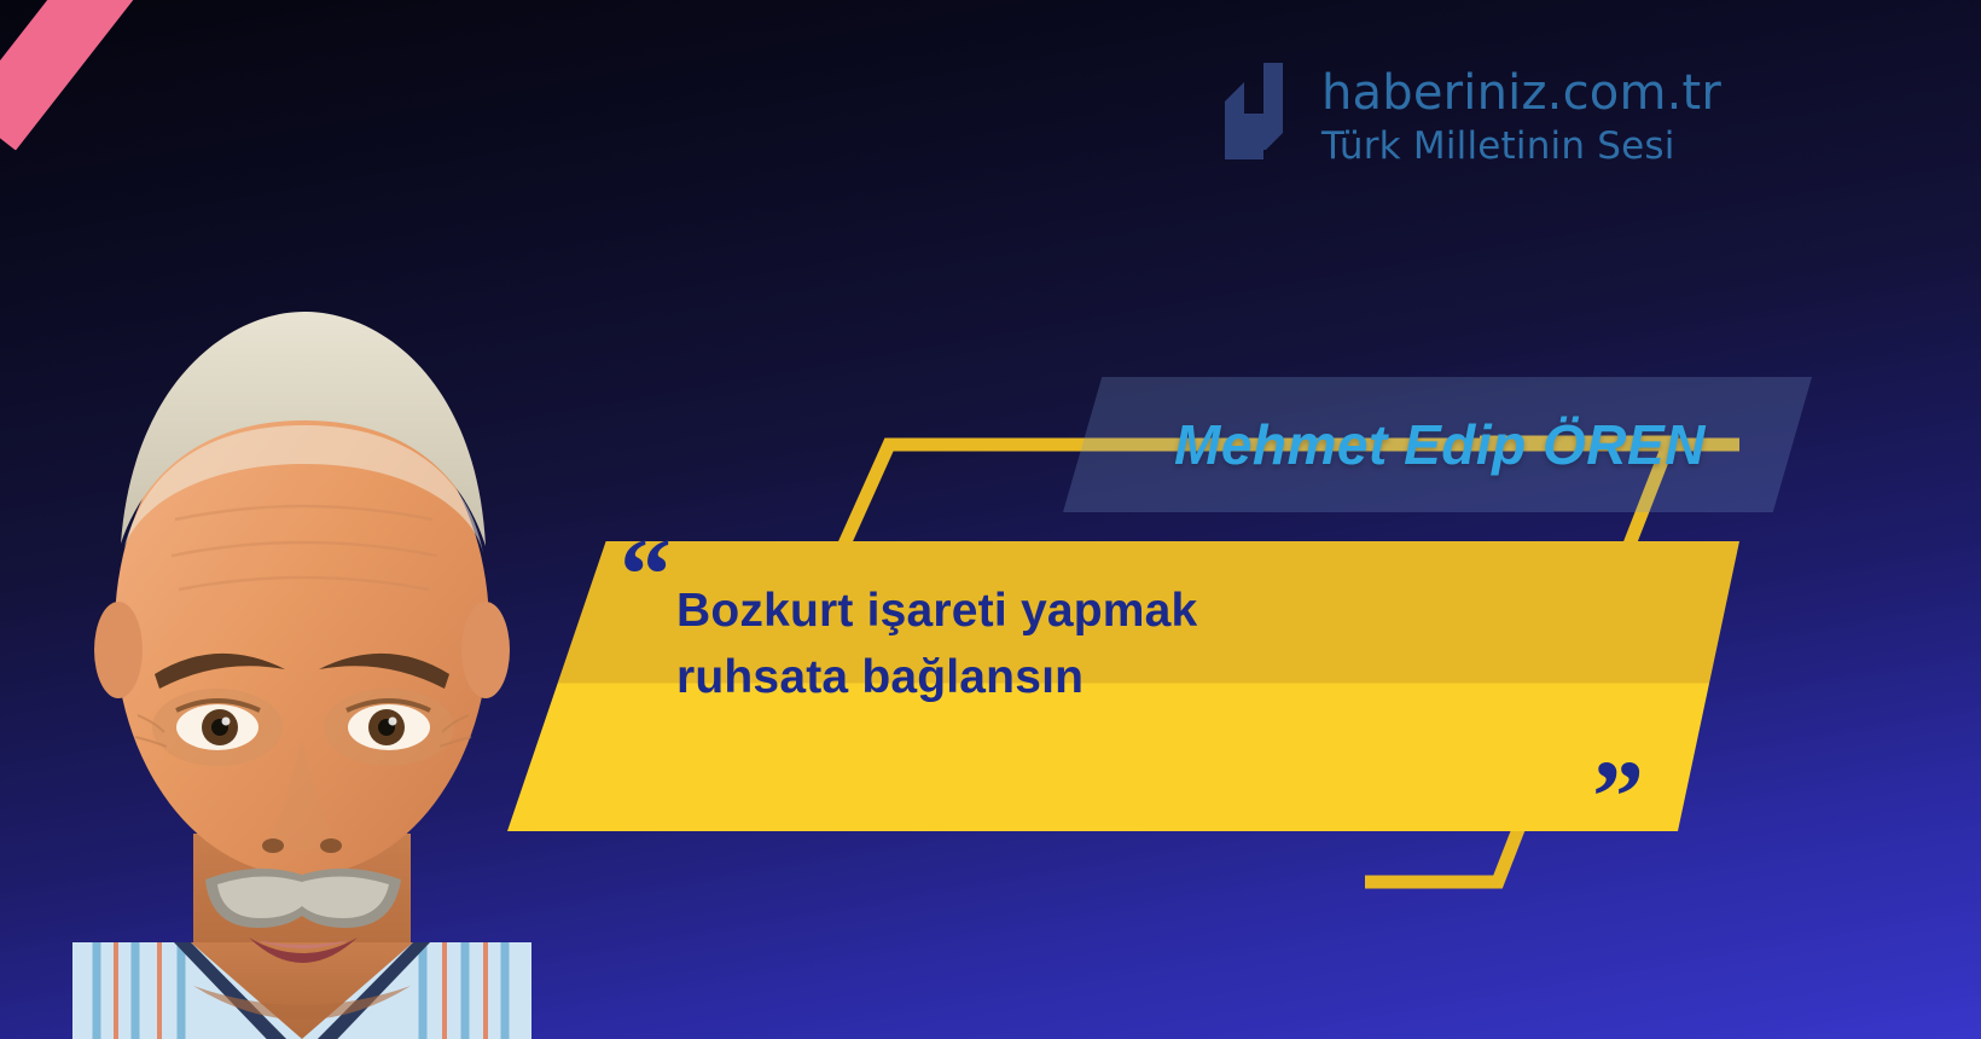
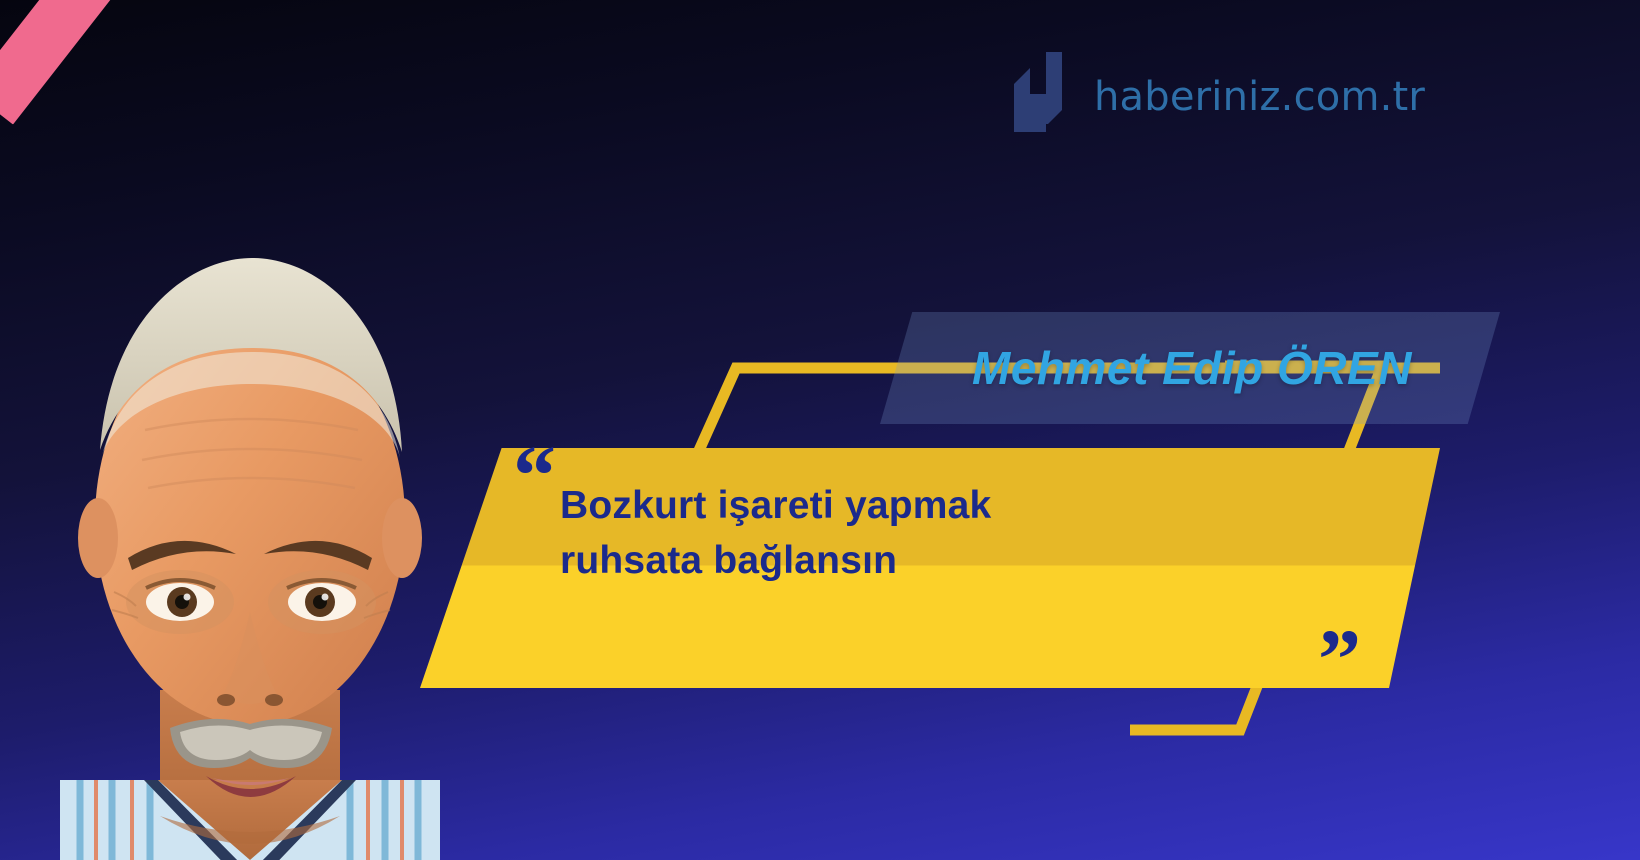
  Mehmet Edip ÖREN
  “
  Bozkurt işareti yapmak
  ruhsata bağlansın
  ”
  haberiniz.com.tr
- Türk Milletinin Sesi
